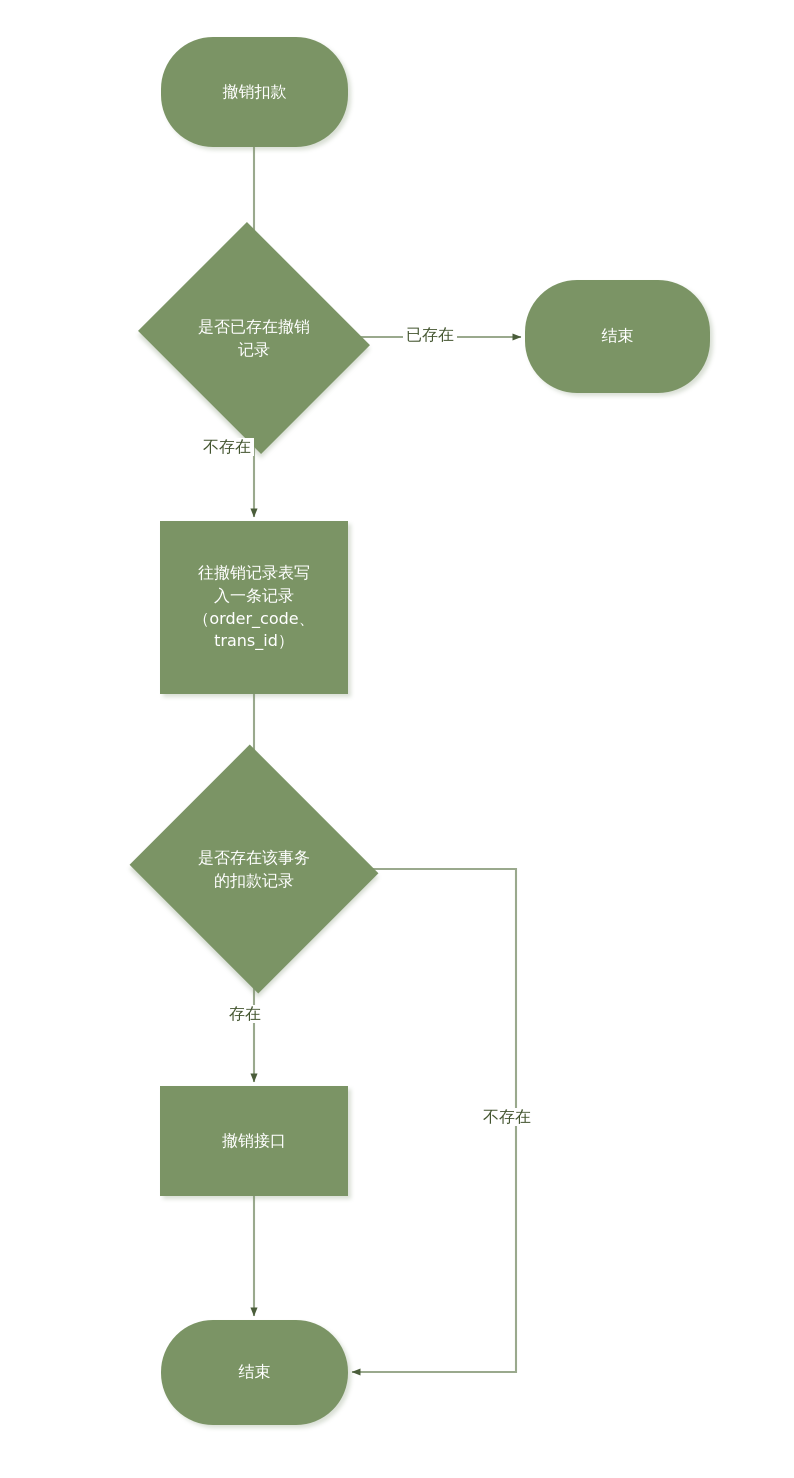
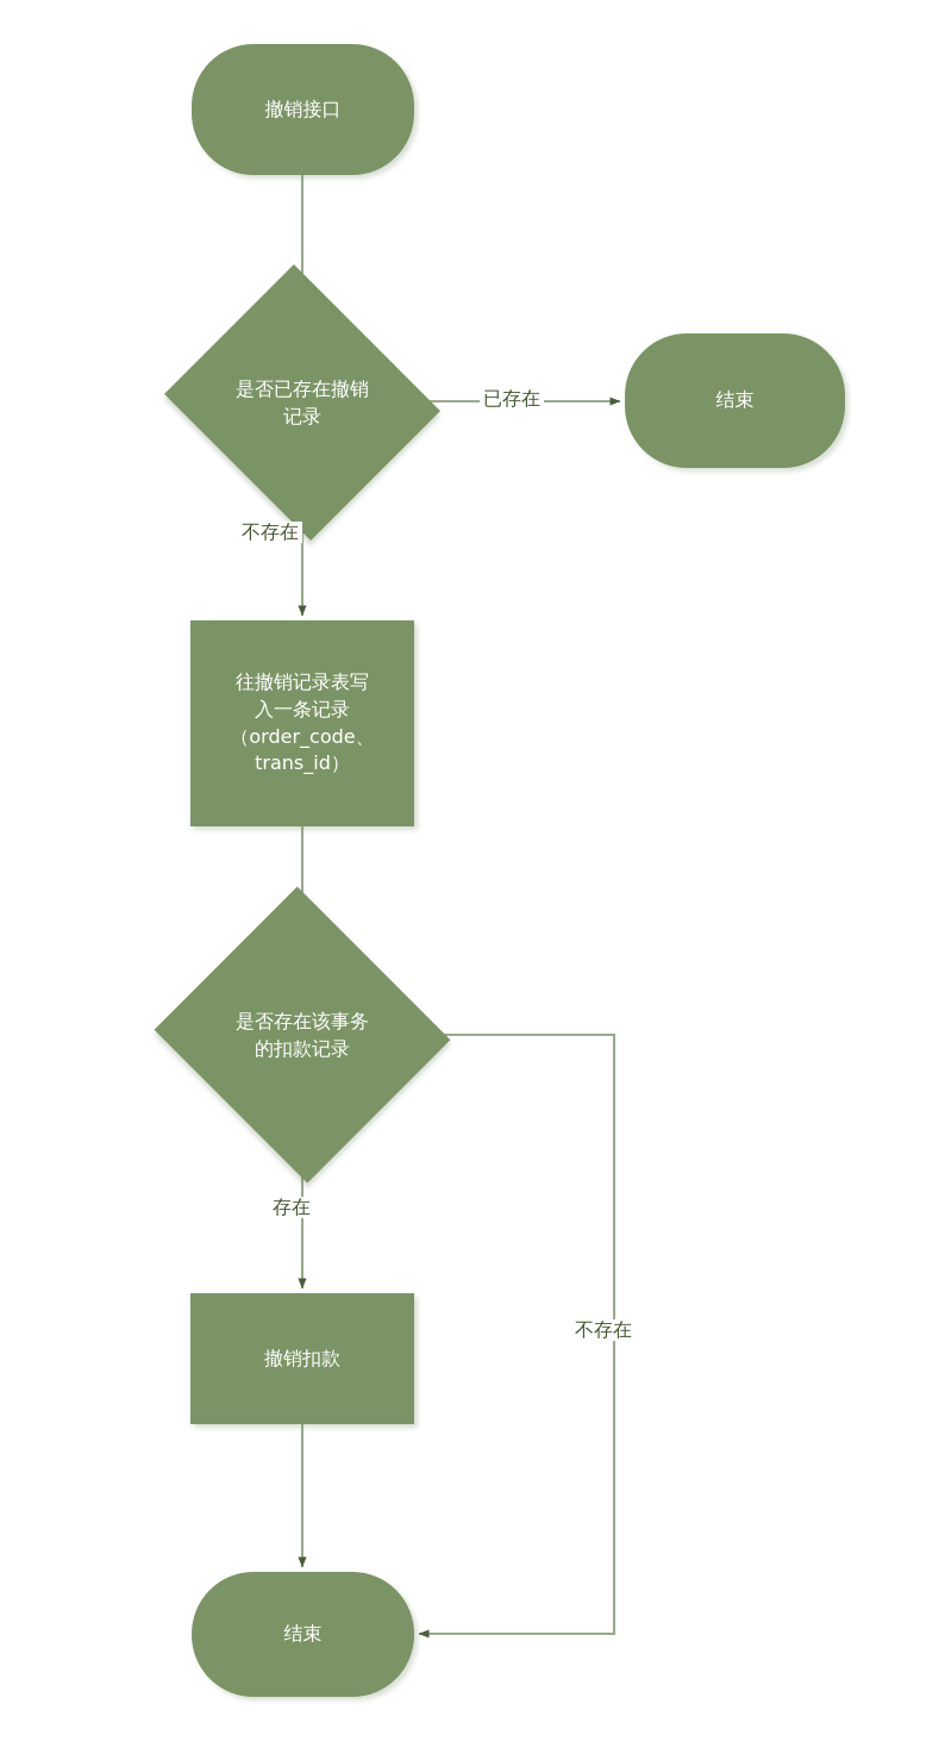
- 撤销扣款
+ 撤销接口
  是否已存在撤销
  记录
  结束
  往撤销记录表写
  入一条记录
  （order_code、
  trans_id）
  是否存在该事务
  的扣款记录
- 撤销接口
+ 撤销扣款
  结束
  已存在
  不存在
  存在
  不存在
